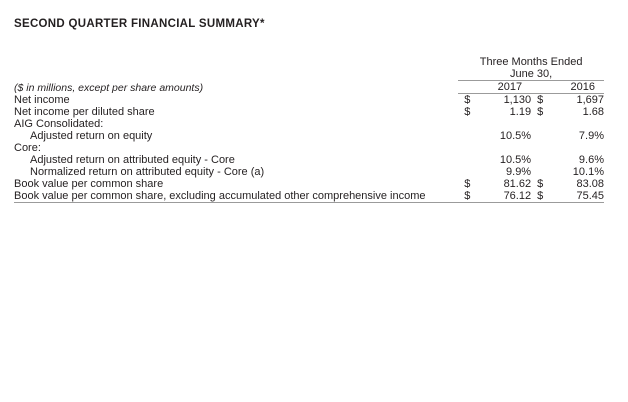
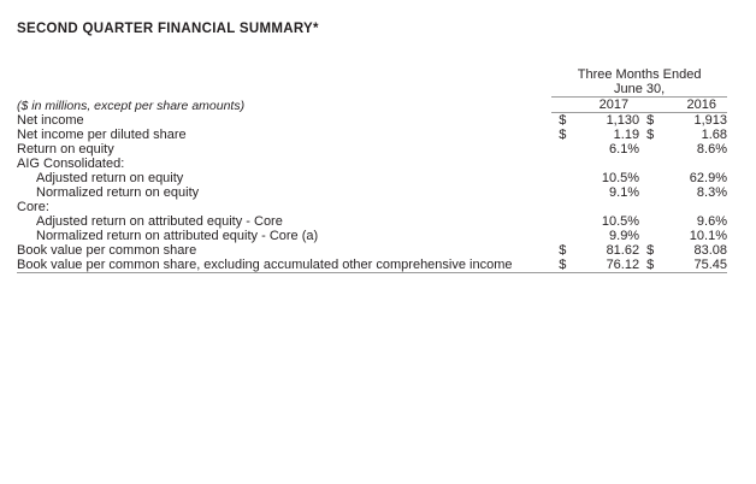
  SECOND QUARTER FINANCIAL SUMMARY*
  	Three Months Ended
  	June 30,
  ($ in millions, except per share amounts)	2017	2016
- Net income	$ 1,130	$ 1,697
+ Net income	$ 1,130	$ 1,913
  Net income per diluted share	$ 1.19	$ 1.68
+ Return on equity	6.1%	8.6%
  AIG Consolidated:
- Adjusted return on equity	10.5%	7.9%
+ Adjusted return on equity	10.5%	62.9%
+ Normalized return on equity	9.1%	8.3%
  Core:
  Adjusted return on attributed equity - Core	10.5%	9.6%
  Normalized return on attributed equity - Core (a)	9.9%	10.1%
  Book value per common share	$ 81.62	$ 83.08
  Book value per common share, excluding accumulated other comprehensive income	$ 76.12	$ 75.45
